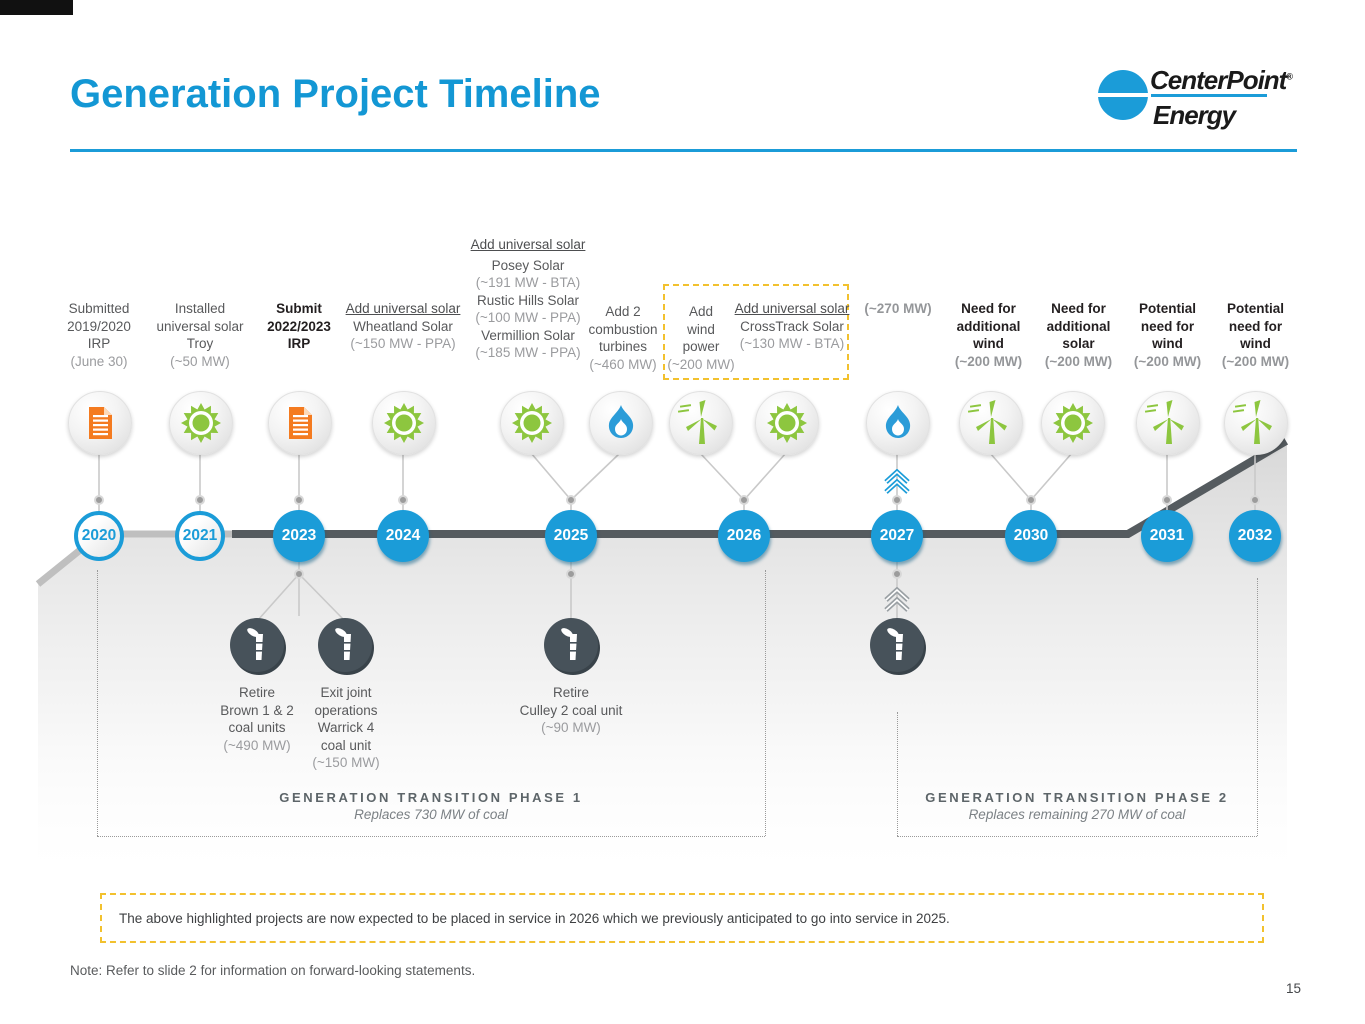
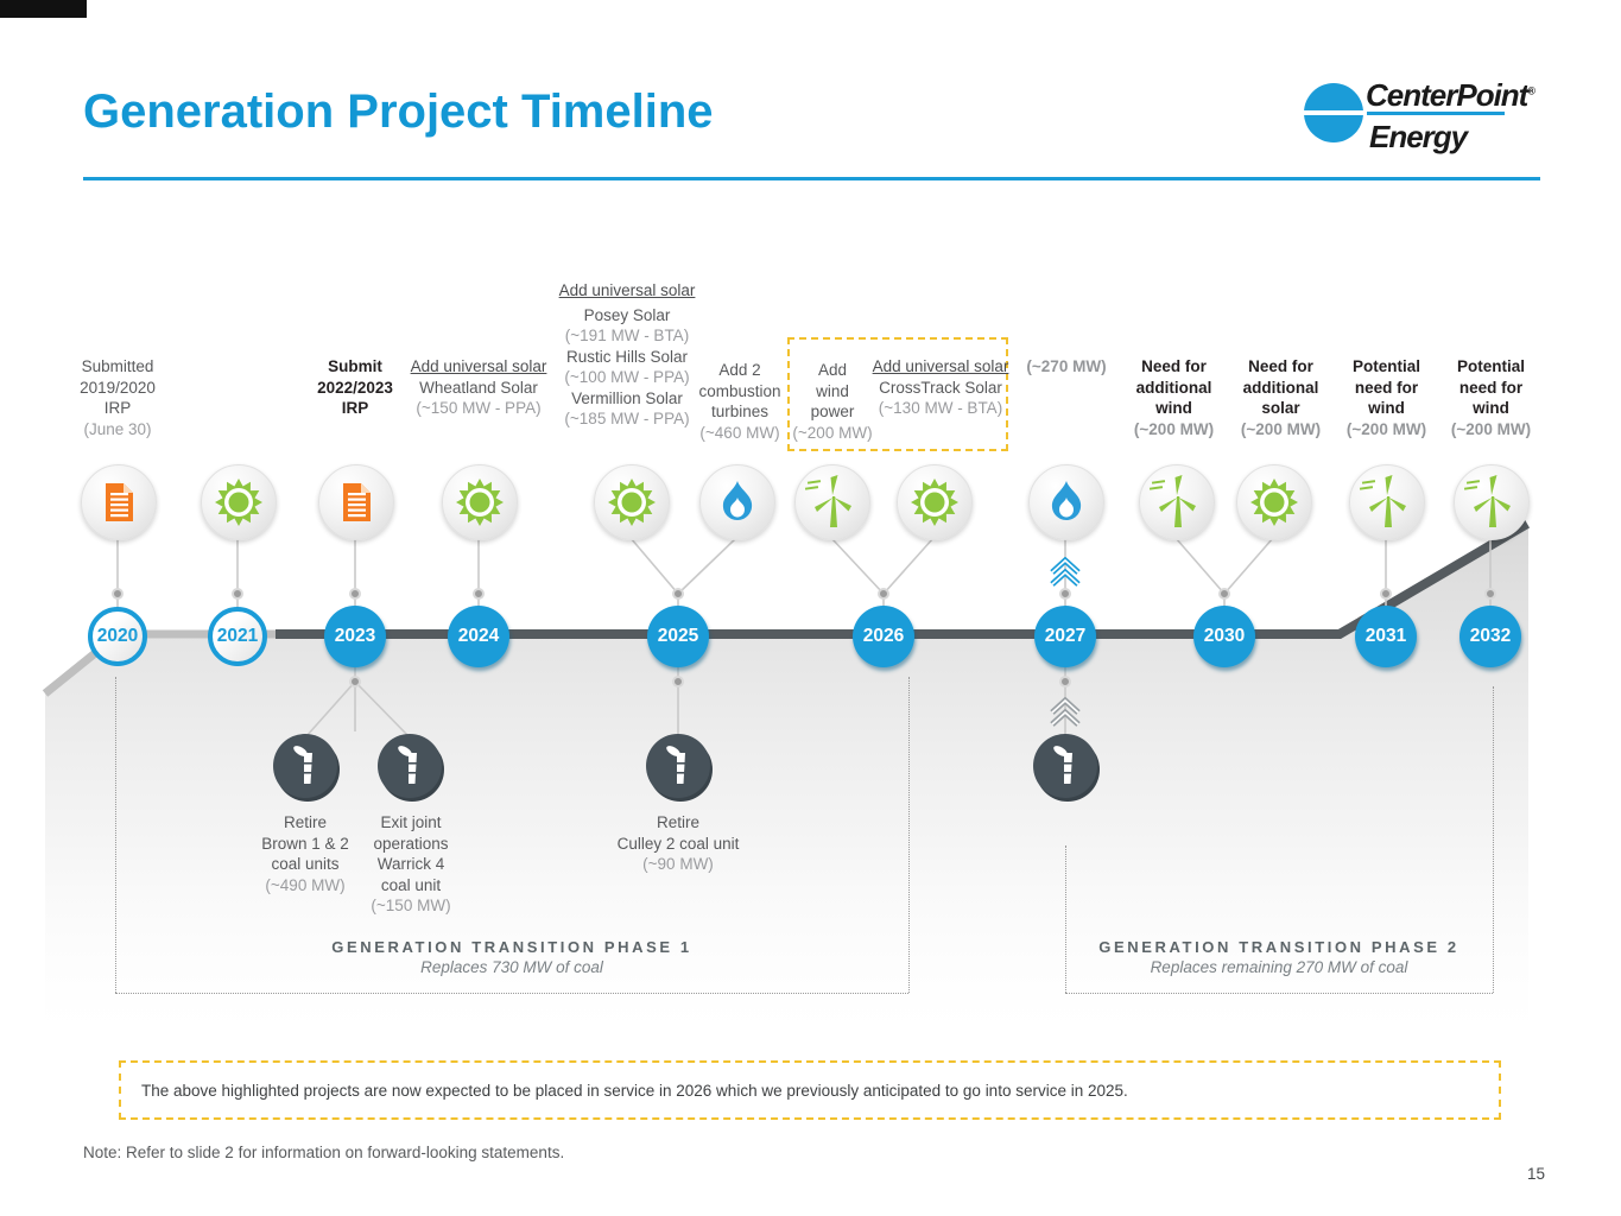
  Generation Project Timeline
  CenterPoint®
  Energy
  GENERATION TRANSITION PHASE 1
  Replaces 730 MW of coal
  GENERATION TRANSITION PHASE 2
  Replaces remaining 270 MW of coal
  Submitted
  2019/2020
  IRP
  (June 30)
- Installed
- universal solar
- Troy
- (~50 MW)
  Submit
  2022/2023
  IRP
  Add universal solar
  Wheatland Solar
  (~150 MW - PPA)
  Add universal solar
  Posey Solar
  (~191 MW - BTA)
  Rustic Hills Solar
  (~100 MW - PPA)
  Vermillion Solar
  (~185 MW - PPA)
  Add 2
  combustion
  turbines
  (~460 MW)
  Add
  wind
  power
  (~200 MW)
  Add universal solar
  CrossTrack Solar
  (~130 MW - BTA)
  (~270 MW)
  Need for
  additional
  wind
  (~200 MW)
  Need for
  additional
  solar
  (~200 MW)
  Potential
  need for
  wind
  (~200 MW)
  Potential
  need for
  wind
  (~200 MW)
  2020
  2021
  2023
  2024
  2025
  2026
  2027
  2030
  2031
  2032
  Retire
  Brown 1 & 2
  coal units
  (~490 MW)
  Exit joint
  operations
  Warrick 4
  coal unit
  (~150 MW)
  Retire
  Culley 2 coal unit
  (~90 MW)
  The above highlighted projects are now expected to be placed in service in 2026 which we previously anticipated to go into service in 2025.
  Note: Refer to slide 2 for information on forward-looking statements.
  15
